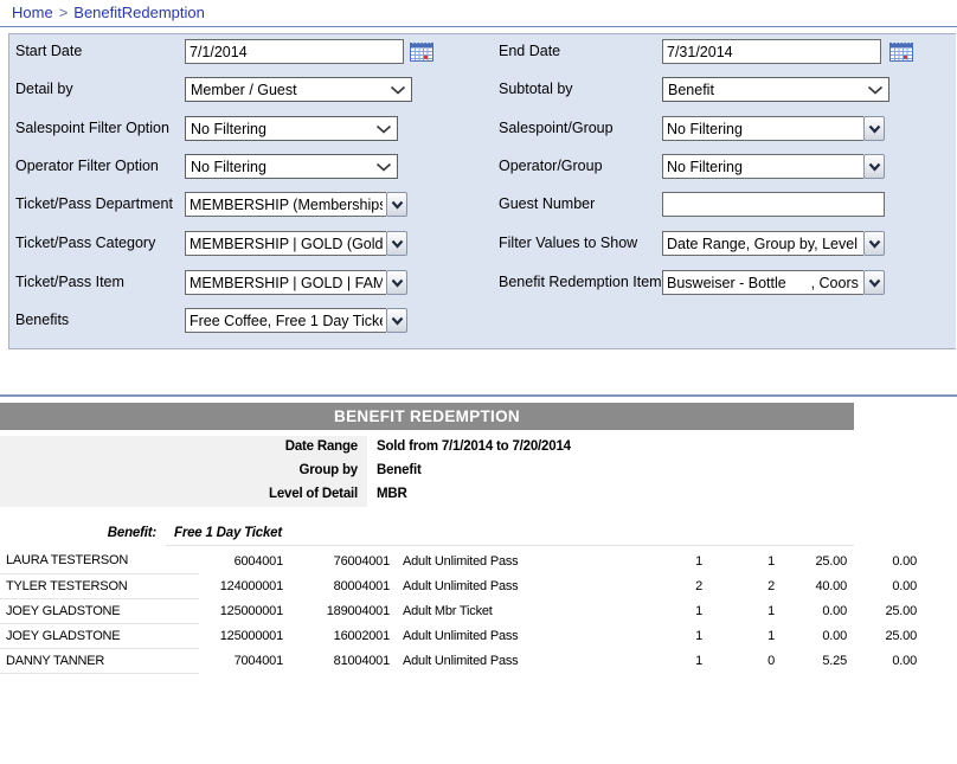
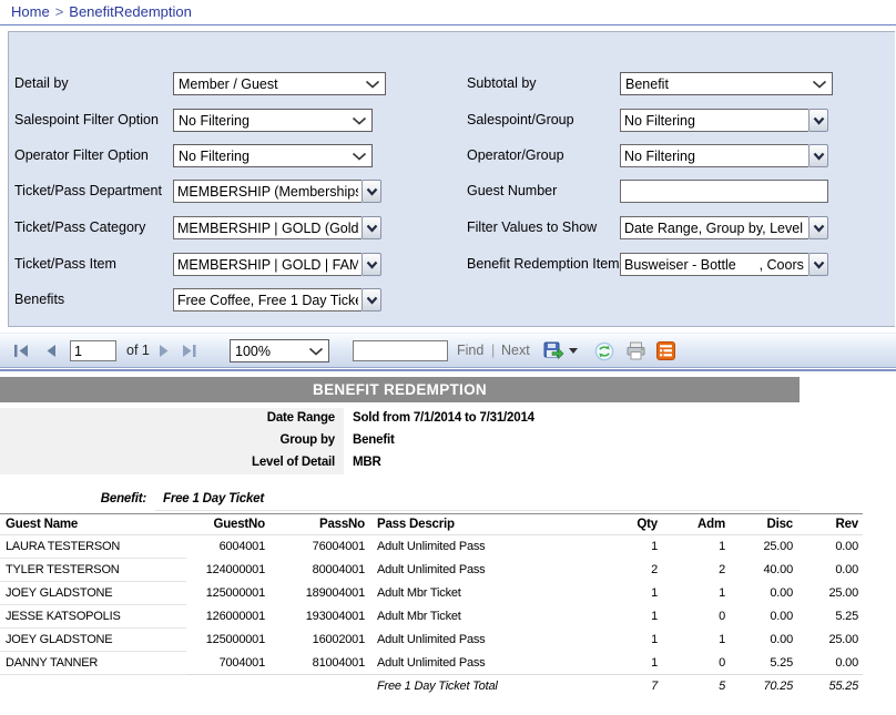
  Home > BenefitRedemption
- Start Date
- 7/1/2014
- End Date
- 7/31/2014
  Detail by
  Member / Guest
  Subtotal by
  Benefit
  Salespoint Filter Option
  No Filtering
  Salespoint/Group
  No Filtering
  Operator Filter Option
  No Filtering
  Operator/Group
  No Filtering
  Ticket/Pass Department
  MEMBERSHIP (Membership
  Guest Number
  Ticket/Pass Category
  MEMBERSHIP | GOLD (Gold
  Filter Values to Show
  Date Range, Group by, Level
  Ticket/Pass Item
  MEMBERSHIP | GOLD | FAM
  Benefit Redemption Item
  Busweiser - Bottle , Coors
  Benefits
  Free Coffee, Free 1 Day Tick
+ 1
+ of 1
+ 100%
+ Find
+ |
+ Next
  BENEFIT REDEMPTION
  Date Range
- Sold from 7/1/2014 to 7/20/2014
+ Sold from 7/1/2014 to 7/31/2014
  Group by
  Benefit
  Level of Detail
  MBR
  Benefit:
  Free 1 Day Ticket
+ Guest Name	GuestNo	PassNo	Pass Descrip	Qty	Adm	Disc	Rev
  LAURA TESTERSON	6004001	76004001	Adult Unlimited Pass	1	1	25.00	0.00
  TYLER TESTERSON	124000001	80004001	Adult Unlimited Pass	2	2	40.00	0.00
  JOEY GLADSTONE	125000001	189004001	Adult Mbr Ticket	1	1	0.00	25.00
+ JESSE KATSOPOLIS	126000001	193004001	Adult Mbr Ticket	1	0	0.00	5.25
  JOEY GLADSTONE	125000001	16002001	Adult Unlimited Pass	1	1	0.00	25.00
  DANNY TANNER	7004001	81004001	Adult Unlimited Pass	1	0	5.25	0.00
+ 			Free 1 Day Ticket Total	7	5	70.25	55.25
